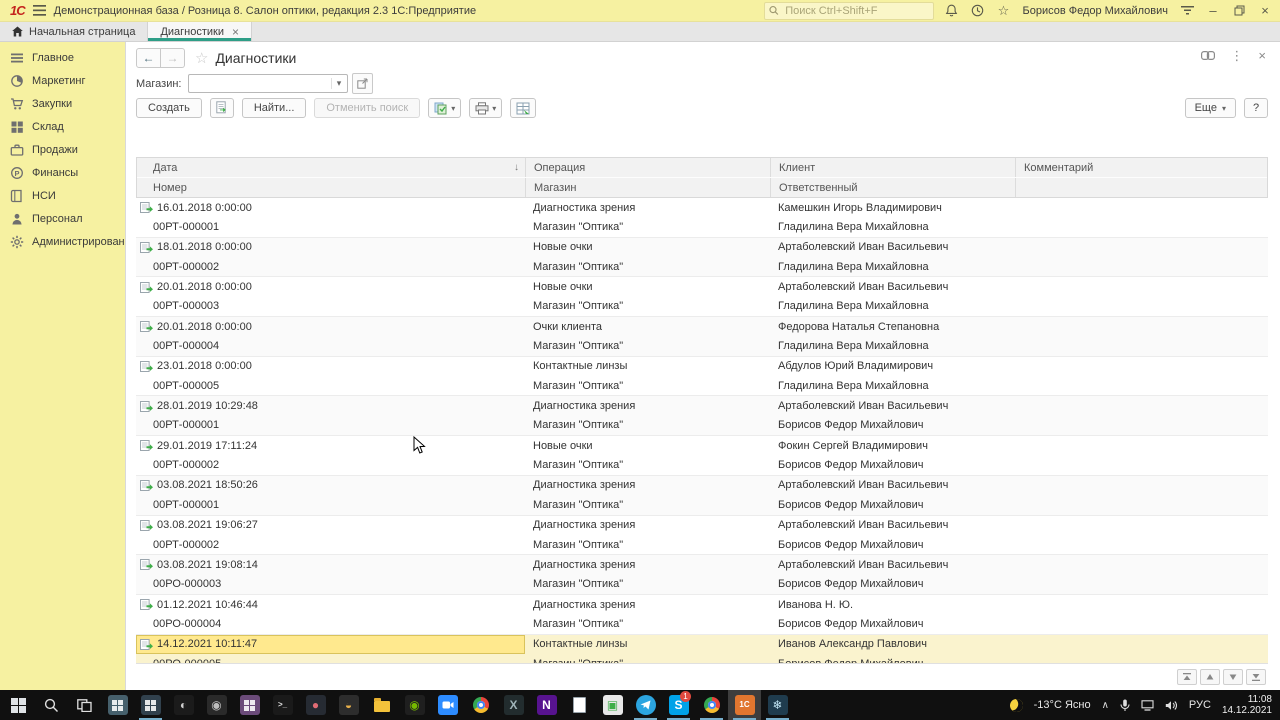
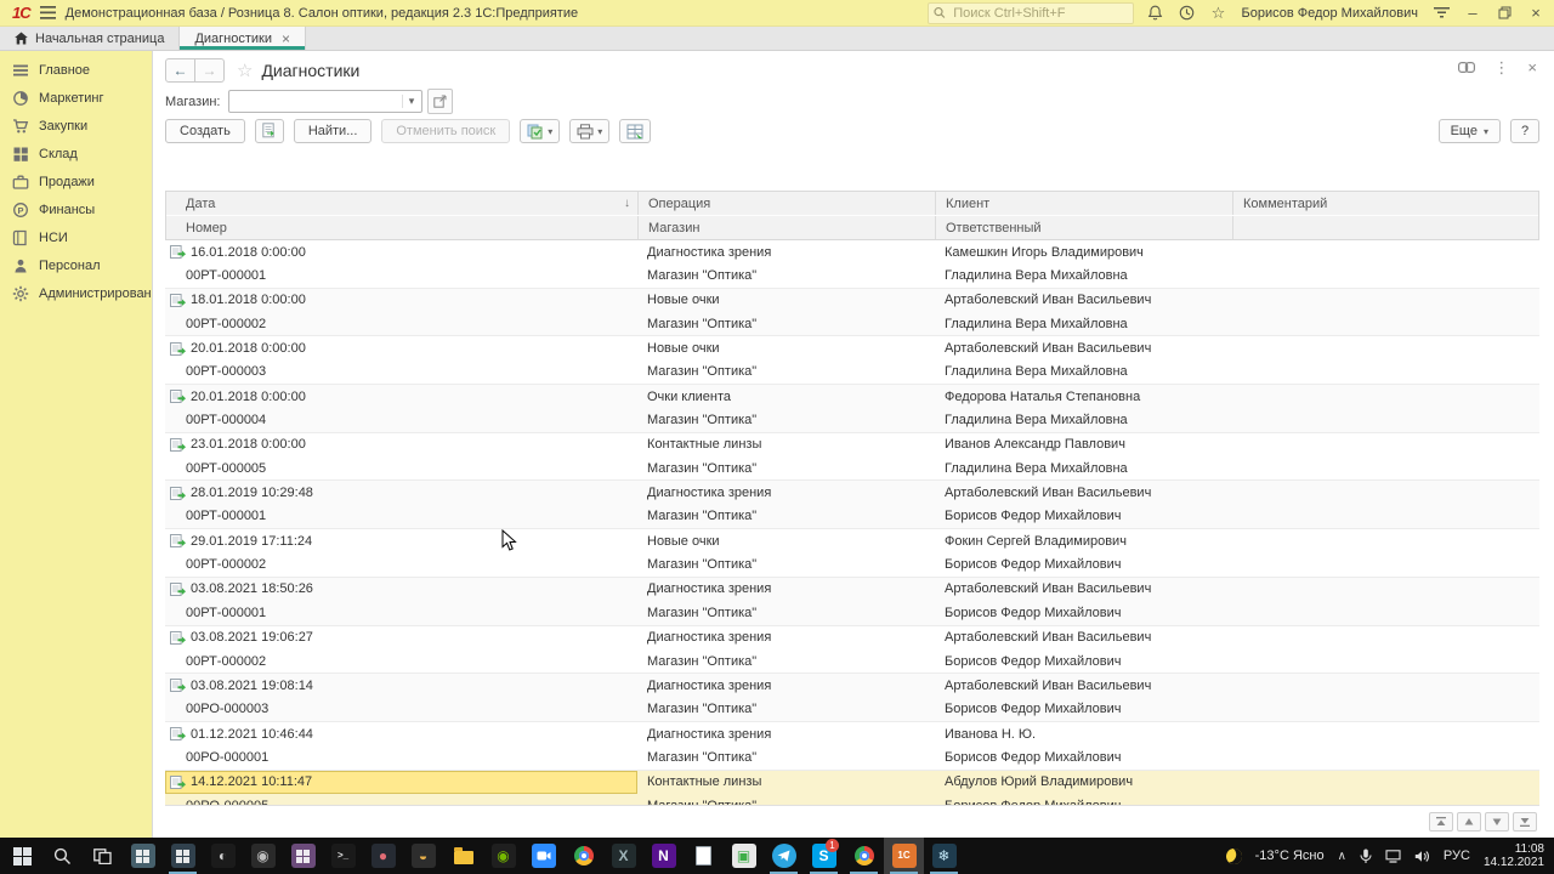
  1С
  Демонстрационная база / Розница 8. Салон оптики, редакция 2.3 1С:Предприятие
  Поиск Ctrl+Shift+F
  ☆
  Борисов Федор Михайлович
  –
  ×
  Начальная страница
  Диагностики
  ×
  Главное
  Маркетинг
  Закупки
  Склад
  Продажи
  P
  Финансы
  НСИ
  Персонал
  Администрирован
  ←
  →
  ☆
  Диагностики
  ⋮
  ×
  Магазин:
  ▾
  Создать
  Найти...
  Отменить поиск
  ▾
  ▾
  Еще
  ▾
  ?
  Дата
  ↓
  Операция
  Клиент
  Комментарий
  Номер
  Магазин
  Ответственный
  16.01.2018 0:00:00
  Диагностика зрения
  Камешкин Игорь Владимирович
  00РТ-000001
  Магазин "Оптика"
  Гладилина Вера Михайловна
  18.01.2018 0:00:00
  Новые очки
  Артаболевский Иван Васильевич
  00РТ-000002
  Магазин "Оптика"
  Гладилина Вера Михайловна
  20.01.2018 0:00:00
  Новые очки
  Артаболевский Иван Васильевич
  00РТ-000003
  Магазин "Оптика"
  Гладилина Вера Михайловна
  20.01.2018 0:00:00
  Очки клиента
  Федорова Наталья Степановна
  00РТ-000004
  Магазин "Оптика"
  Гладилина Вера Михайловна
  23.01.2018 0:00:00
  Контактные линзы
- Абдулов Юрий Владимирович
+ Иванов Александр Павлович
  00РТ-000005
  Магазин "Оптика"
  Гладилина Вера Михайловна
  28.01.2019 10:29:48
  Диагностика зрения
  Артаболевский Иван Васильевич
  00РТ-000001
  Магазин "Оптика"
  Борисов Федор Михайлович
  29.01.2019 17:11:24
  Новые очки
  Фокин Сергей Владимирович
  00РТ-000002
  Магазин "Оптика"
  Борисов Федор Михайлович
  03.08.2021 18:50:26
  Диагностика зрения
  Артаболевский Иван Васильевич
  00РТ-000001
  Магазин "Оптика"
  Борисов Федор Михайлович
  03.08.2021 19:06:27
  Диагностика зрения
  Артаболевский Иван Васильевич
  00РТ-000002
  Магазин "Оптика"
  Борисов Федор Михайлович
  03.08.2021 19:08:14
  Диагностика зрения
  Артаболевский Иван Васильевич
  00РО-000003
  Магазин "Оптика"
  Борисов Федор Михайлович
  01.12.2021 10:46:44
  Диагностика зрения
  Иванова Н. Ю.
- 00РО-000004
+ 00РО-000001
  Магазин "Оптика"
  Борисов Федор Михайлович
  14.12.2021 10:11:47
  Контактные линзы
- Иванов Александр Павлович
+ Абдулов Юрий Владимирович
  ◐
  ◉
  >_
  ●
  ◒
  ◉
  X
  N
  ▣
  S
  1
  1С
  ❄
  -13°C Ясно
  ∧
  РУС
  11:08
  14.12.2021
